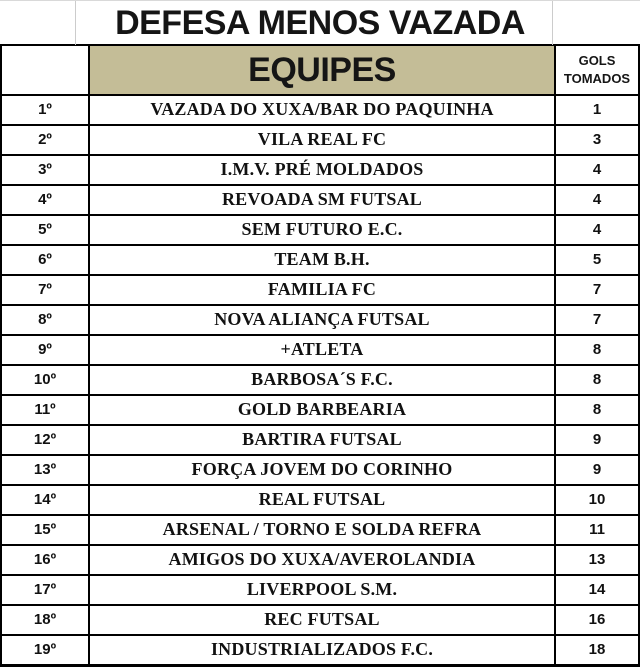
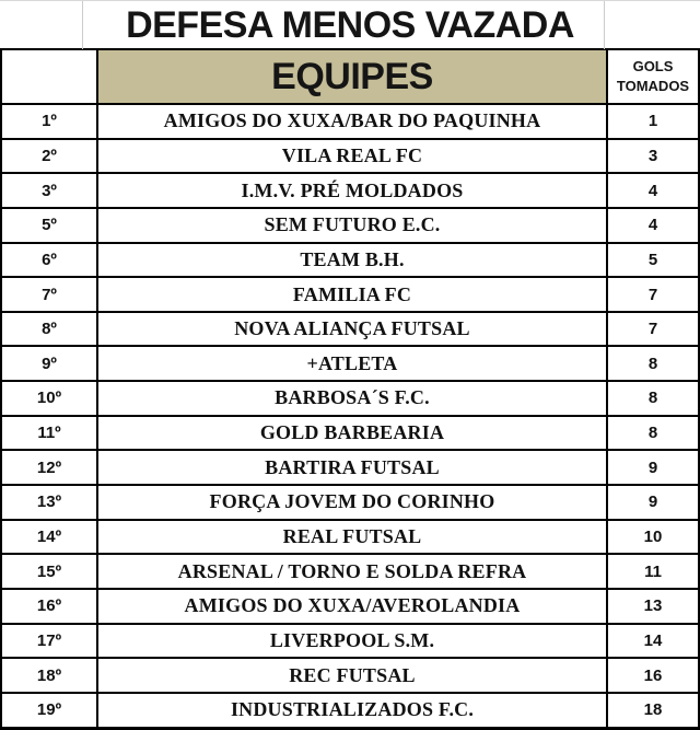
  DEFESA MENOS VAZADA
  	EQUIPES	GOLS TOMADOS
- 1º	VAZADA DO XUXA/BAR DO PAQUINHA	1
+ 1º	AMIGOS DO XUXA/BAR DO PAQUINHA	1
  2º	VILA REAL FC	3
  3º	I.M.V. PRÉ MOLDADOS	4
- 4º	REVOADA SM FUTSAL	4
  5º	SEM FUTURO E.C.	4
  6º	TEAM B.H.	5
  7º	FAMILIA FC	7
  8º	NOVA ALIANÇA FUTSAL	7
  9º	+ATLETA	8
  10º	BARBOSA´S F.C.	8
  11º	GOLD BARBEARIA	8
  12º	BARTIRA FUTSAL	9
  13º	FORÇA JOVEM DO CORINHO	9
  14º	REAL FUTSAL	10
  15º	ARSENAL / TORNO E SOLDA REFRA	11
  16º	AMIGOS DO XUXA/AVEROLANDIA	13
  17º	LIVERPOOL S.M.	14
  18º	REC FUTSAL	16
  19º	INDUSTRIALIZADOS F.C.	18
